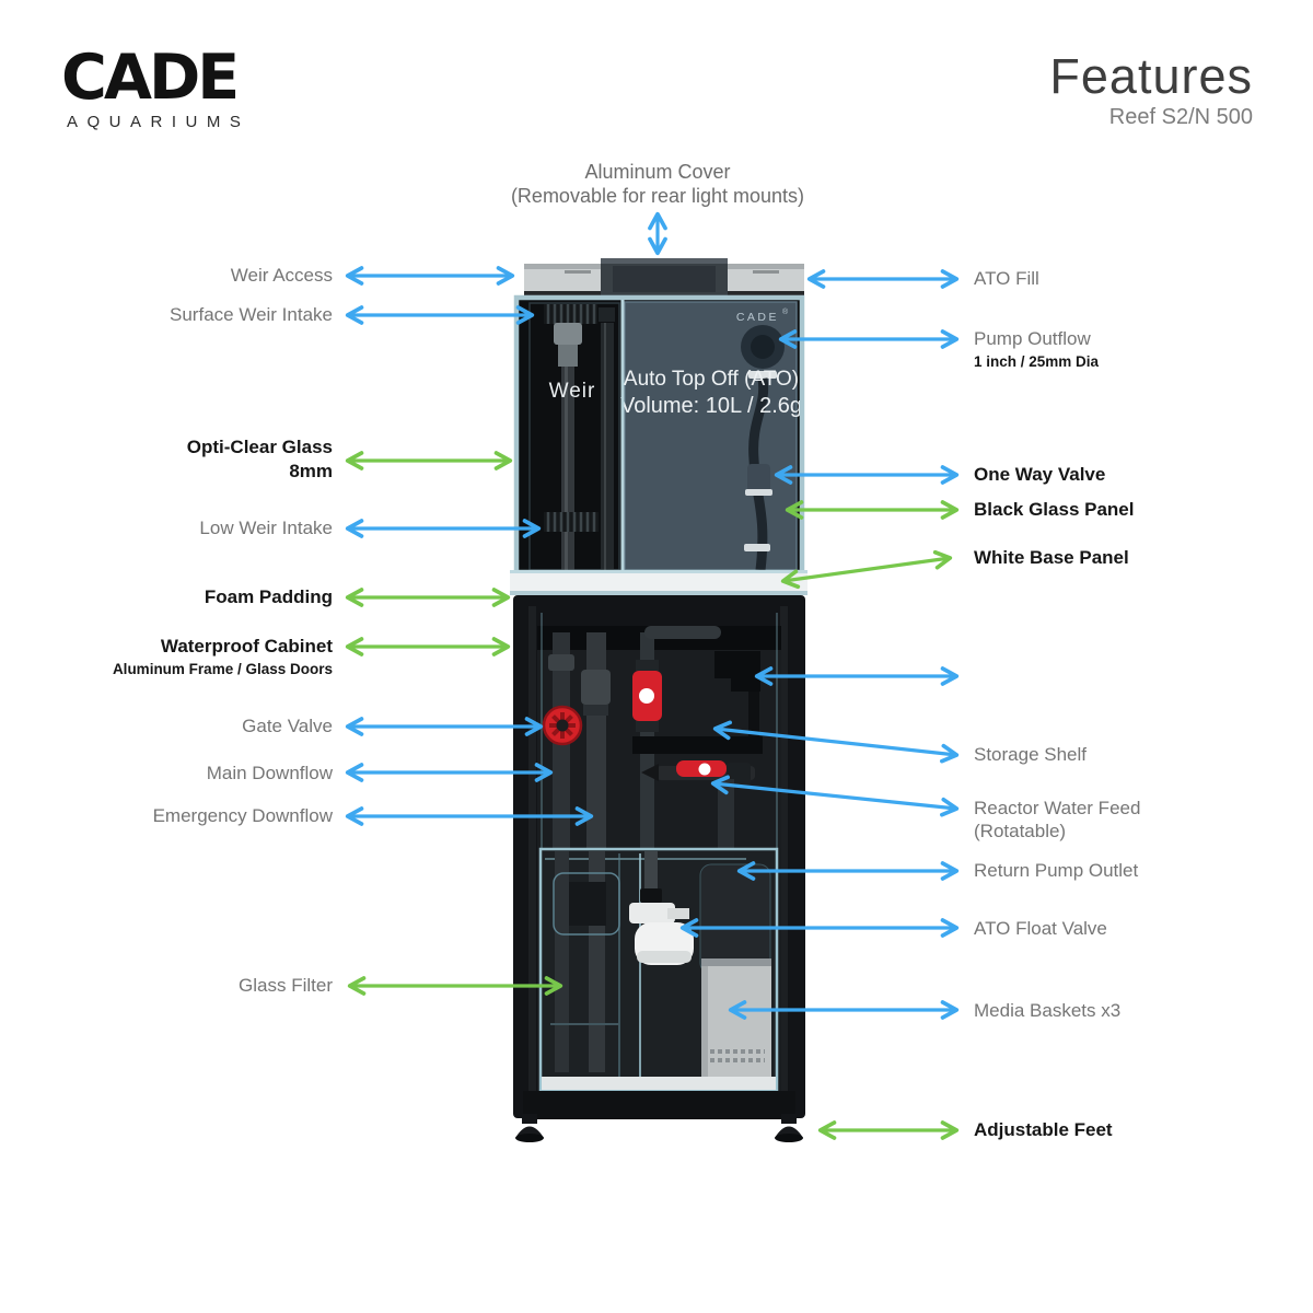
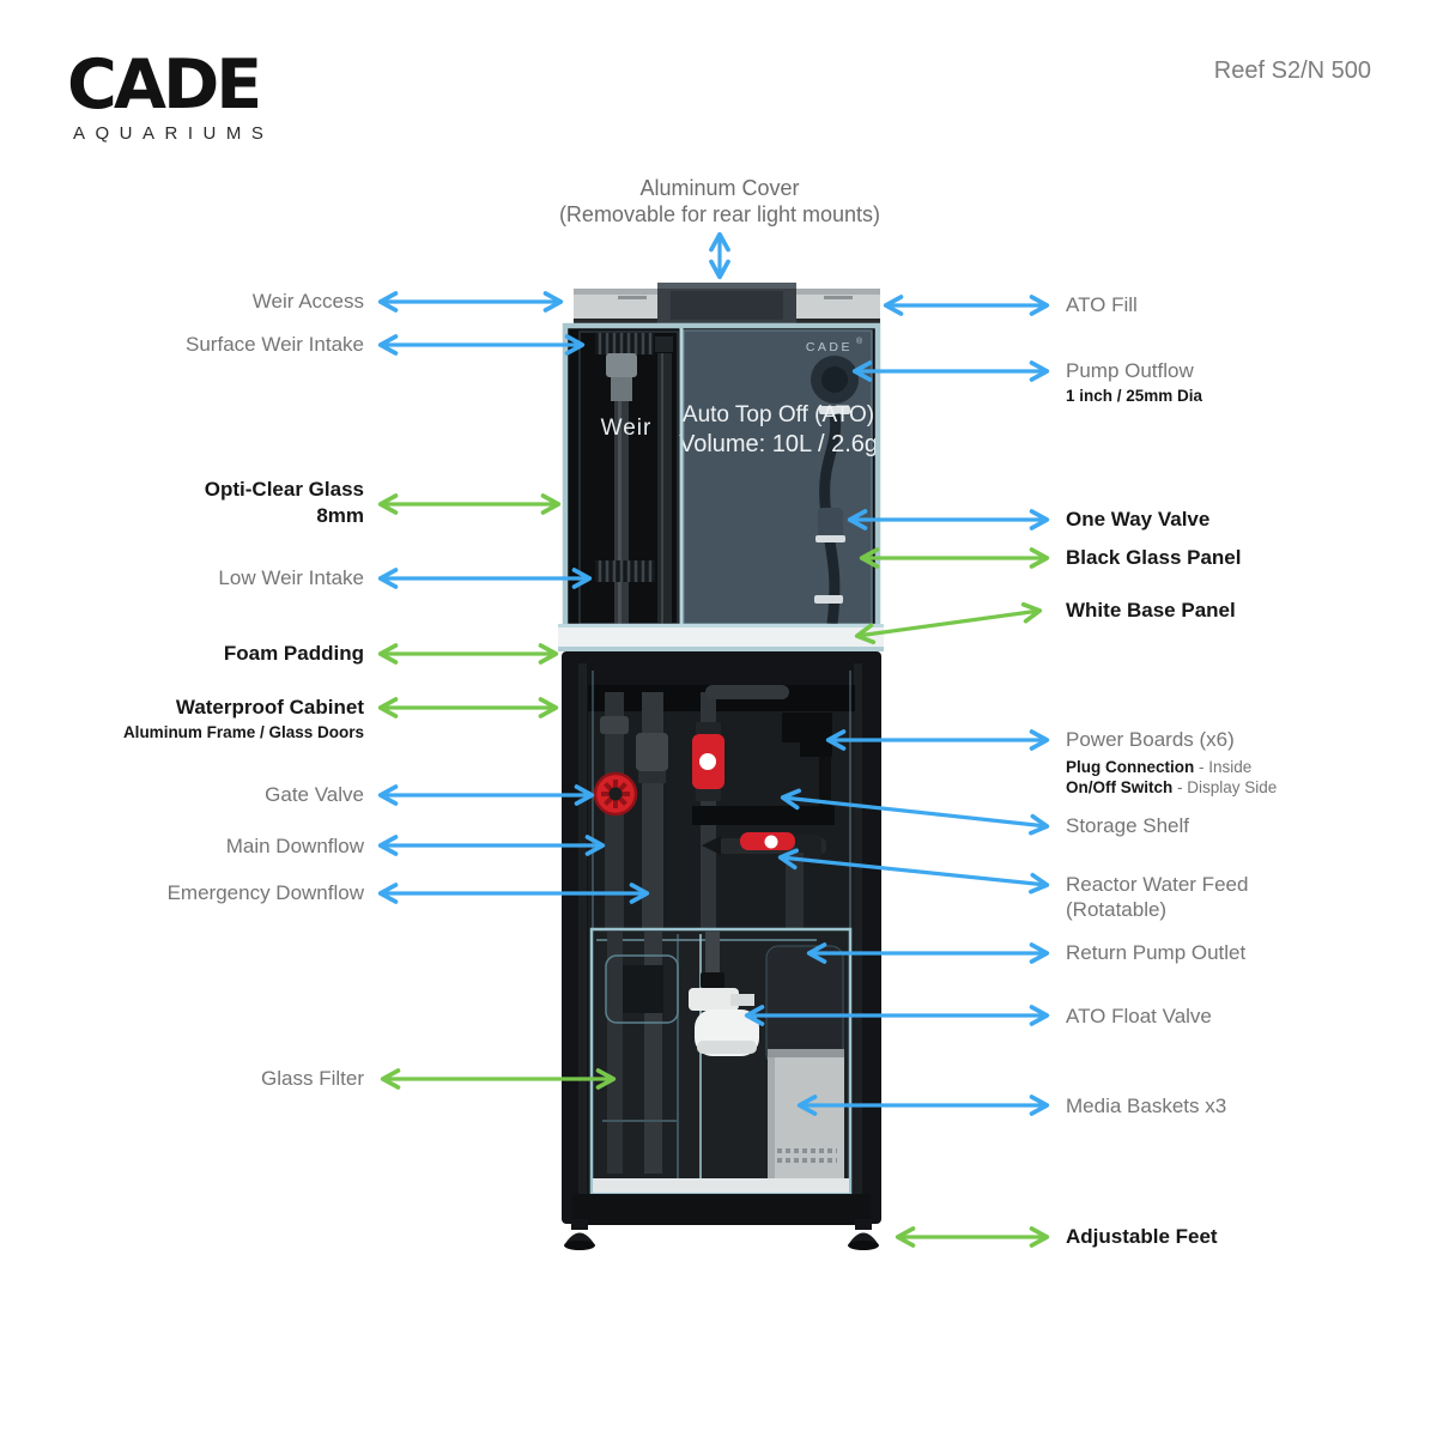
  CADE
  AQUARIUMS
- Features
  Reef S2/N 500
  Aluminum Cover
  (Removable for rear light mounts)
  Weir
  CADE
  Auto Top Off (ATO)
  Volume: 10L / 2.6g
  Weir Access
  Surface Weir Intake
  Opti-Clear Glass
  8mm
  Low Weir Intake
  Foam Padding
  Waterproof Cabinet
  Aluminum Frame / Glass Doors
  Gate Valve
  Main Downflow
  Emergency Downflow
  Glass Filter
  ATO Fill
  Pump Outflow
  1 inch / 25mm Dia
  One Way Valve
  Black Glass Panel
  White Base Panel
+ Power Boards (x6)
+ Plug Connection - Inside
+ On/Off Switch - Display Side
  Storage Shelf
  Reactor Water Feed
  (Rotatable)
  Return Pump Outlet
  ATO Float Valve
  Media Baskets x3
  Adjustable Feet
